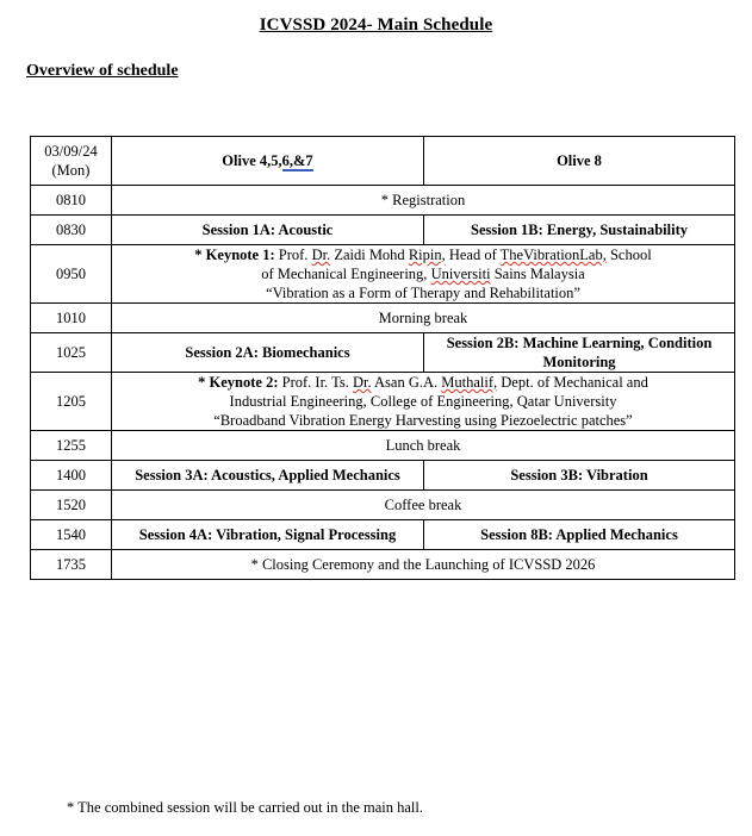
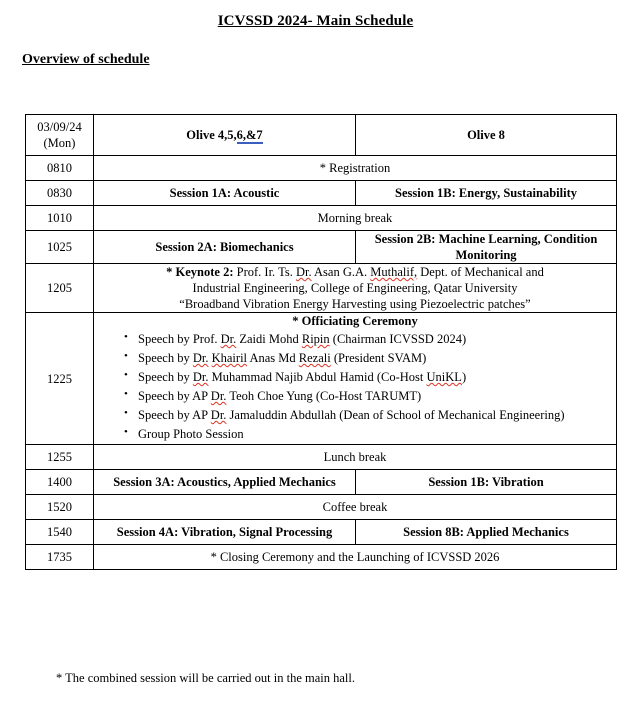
  ICVSSD 2024- Main Schedule
  Overview of schedule
  03/09/24 (Mon)	Olive 4,5,6,&7	Olive 8
  0810	* Registration
  0830	Session 1A: Acoustic	Session 1B: Energy, Sustainability
- 0950	* Keynote 1: Prof. Dr. Zaidi Mohd Ripin, Head of TheVibrationLab, School of Mechanical Engineering, Universiti Sains Malaysia “Vibration as a Form of Therapy and Rehabilitation”
  1010	Morning break
  1025	Session 2A: Biomechanics	Session 2B: Machine Learning, Condition Monitoring
  1205	* Keynote 2: Prof. Ir. Ts. Dr. Asan G.A. Muthalif, Dept. of Mechanical and Industrial Engineering, College of Engineering, Qatar University “Broadband Vibration Energy Harvesting using Piezoelectric patches”
+ 1225	* Officiating Ceremony Speech by Prof. Dr. Zaidi Mohd Ripin (Chairman ICVSSD 2024) Speech by Dr. Khairil Anas Md Rezali (President SVAM) Speech by Dr. Muhammad Najib Abdul Hamid (Co-Host UniKL) Speech by AP Dr. Teoh Choe Yung (Co-Host TARUMT) Speech by AP Dr. Jamaluddin Abdullah (Dean of School of Mechanical Engineering) Group Photo Session
  1255	Lunch break
- 1400	Session 3A: Acoustics, Applied Mechanics	Session 3B: Vibration
+ 1400	Session 3A: Acoustics, Applied Mechanics	Session 1B: Vibration
  1520	Coffee break
  1540	Session 4A: Vibration, Signal Processing	Session 8B: Applied Mechanics
  1735	* Closing Ceremony and the Launching of ICVSSD 2026
  * The combined session will be carried out in the main hall.
